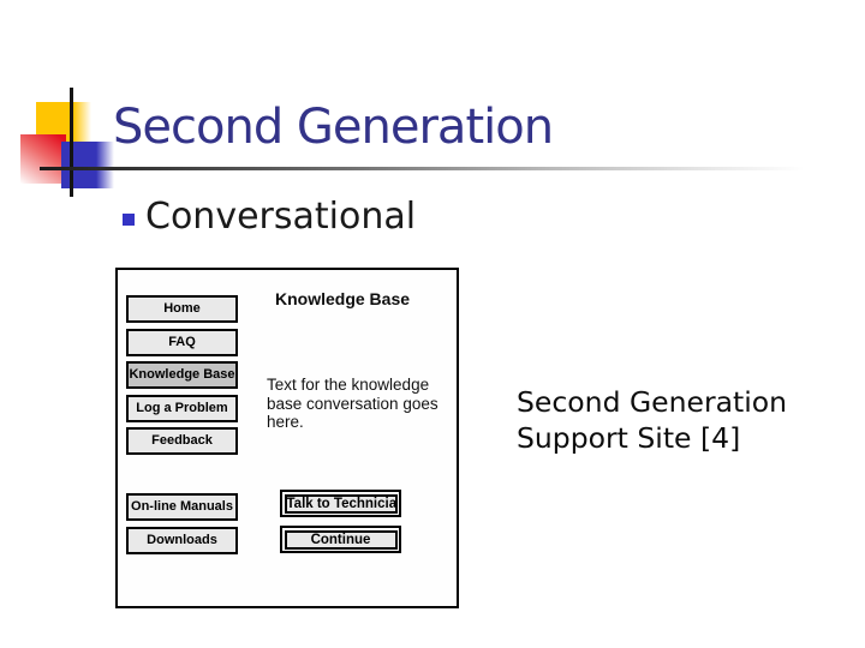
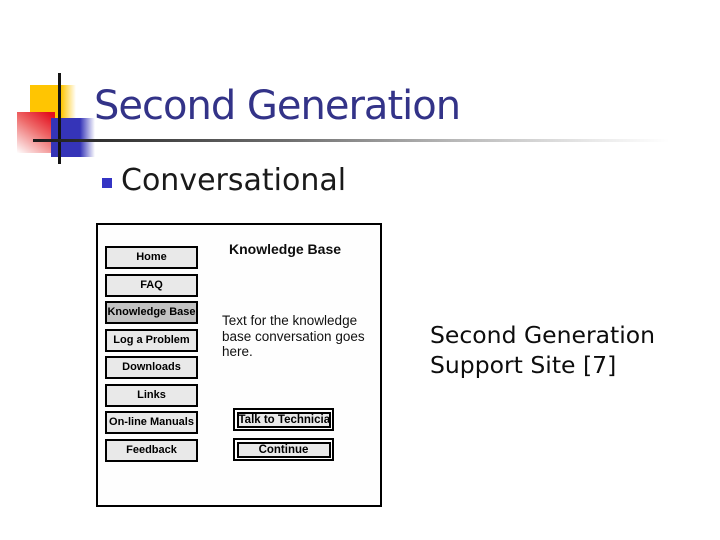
  Second Generation
  Conversational
  Home
  FAQ
  Knowledge Base
  Log a Problem
- Feedback
+ Downloads
+ Links
  On-line Manuals
- Downloads
+ Feedback
  Knowledge Base
  Text for the knowledge
  base conversation goes
  here.
  Talk to Technicia
  Continue
  Second Generation
- Support Site [4]
+ Support Site [7]
